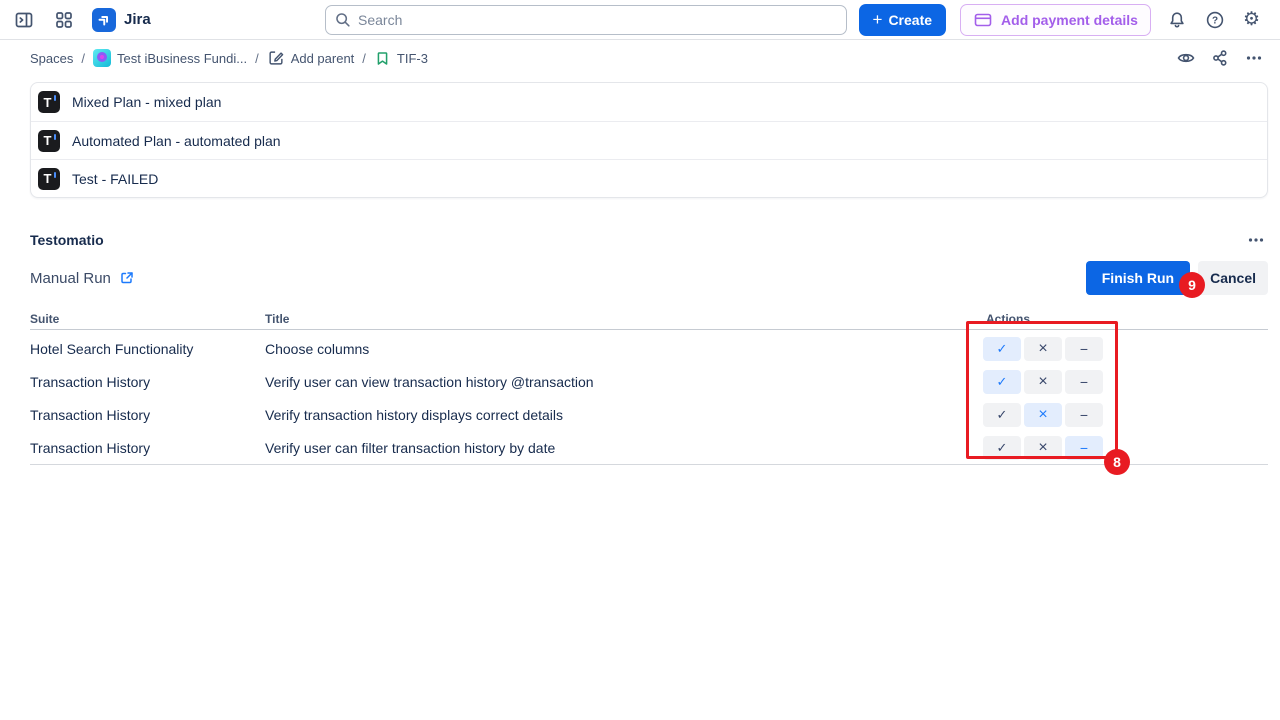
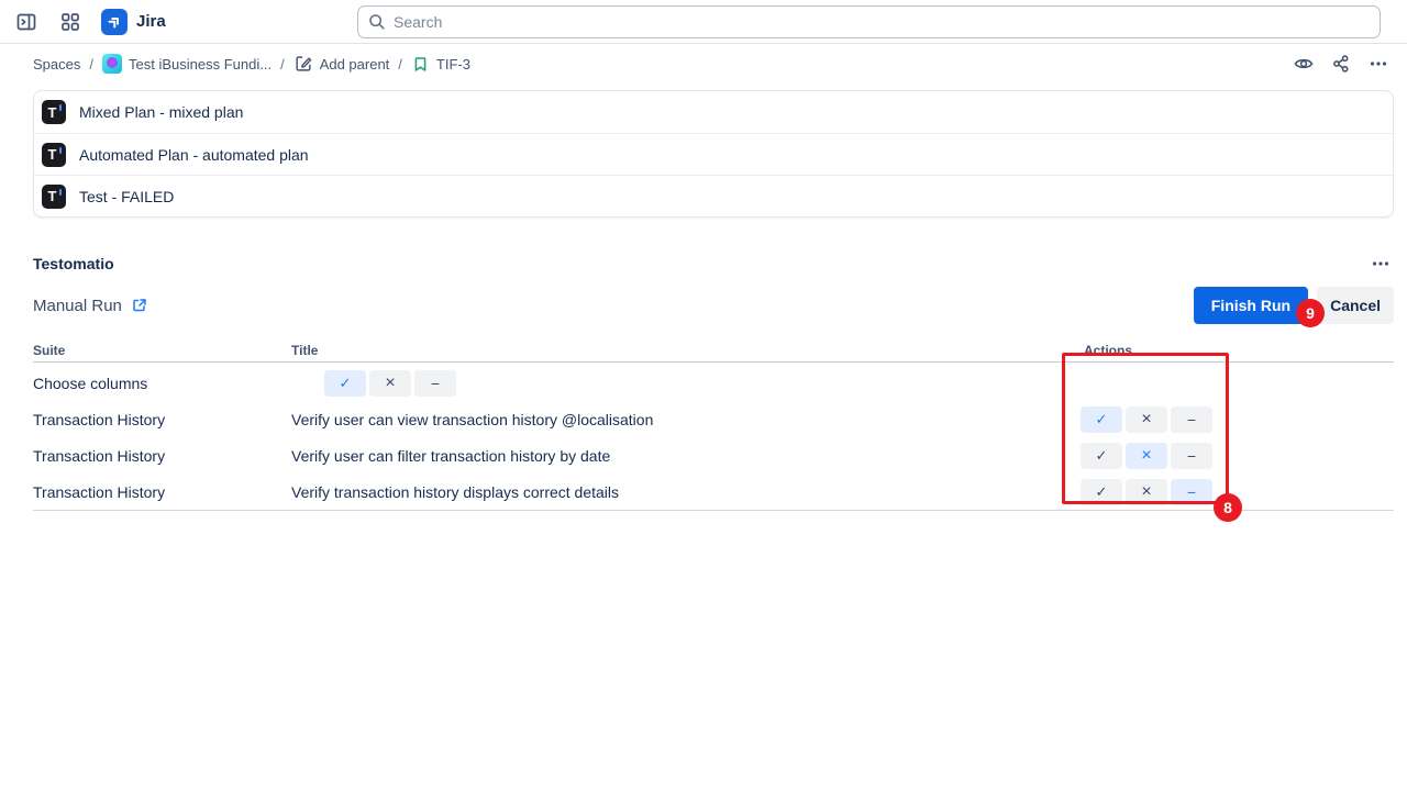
  Jira
  Search
- +
- Create
- Add payment details
- ?
- ⚙
  Spaces
  /
  Test iBusiness Fundi...
  /
  Add parent
  /
  TIF-3
  T
  Mixed Plan - mixed plan
  T
  Automated Plan - automated plan
  T
  Test - FAILED
  Testomatio
  Manual Run
  Finish Run
  Cancel
  Suite
  Title
  Actions
- Hotel Search Functionality
  Choose columns
  ✓
  ×
  −
  Transaction History
- Verify user can view transaction history @transaction
+ Verify user can view transaction history @localisation
  ✓
  ×
  −
  Transaction History
- Verify transaction history displays correct details
+ Verify user can filter transaction history by date
  ✓
  ×
  −
  Transaction History
- Verify user can filter transaction history by date
+ Verify transaction history displays correct details
  ✓
  ×
  −
  8
  9
